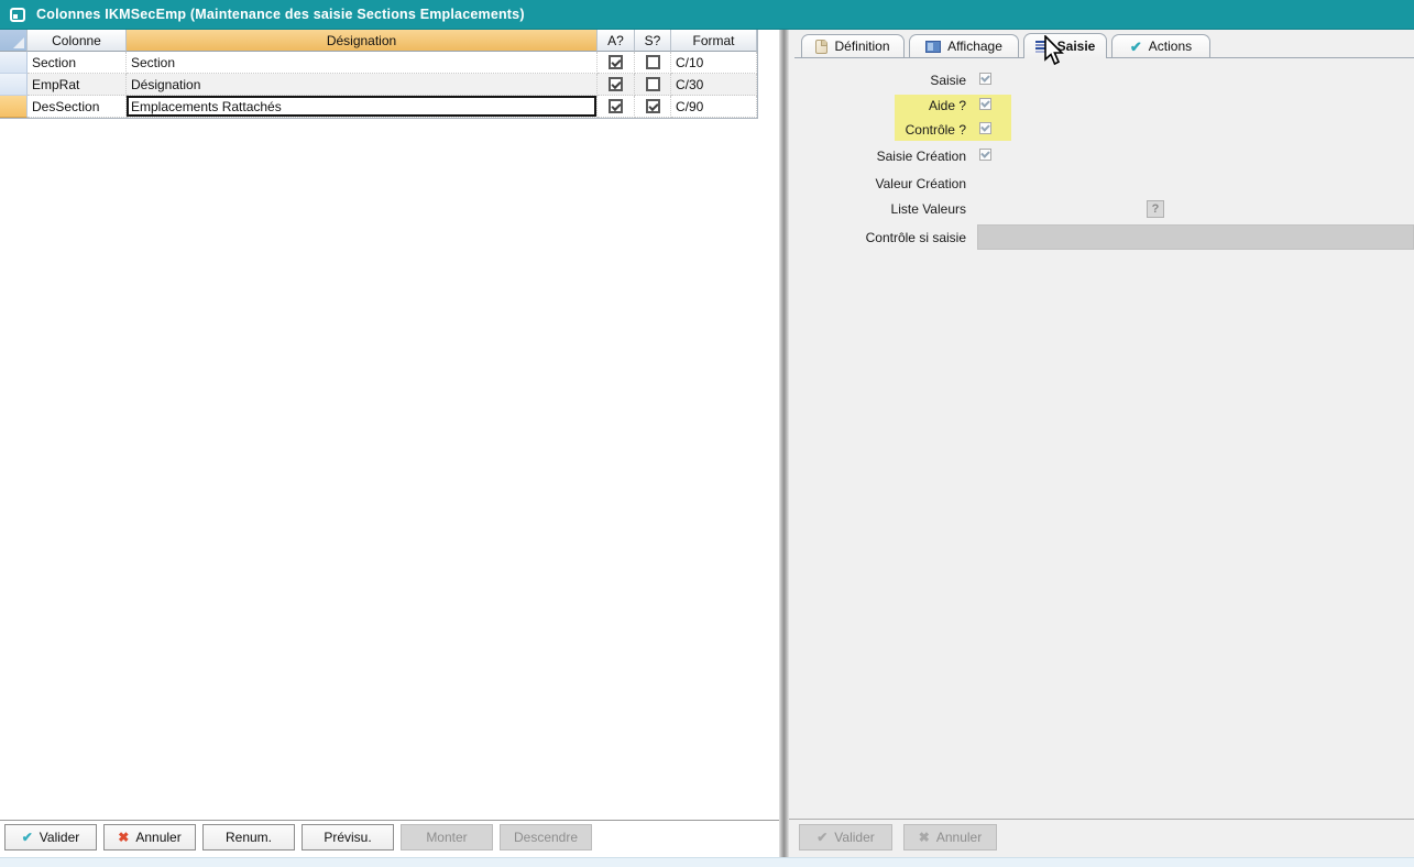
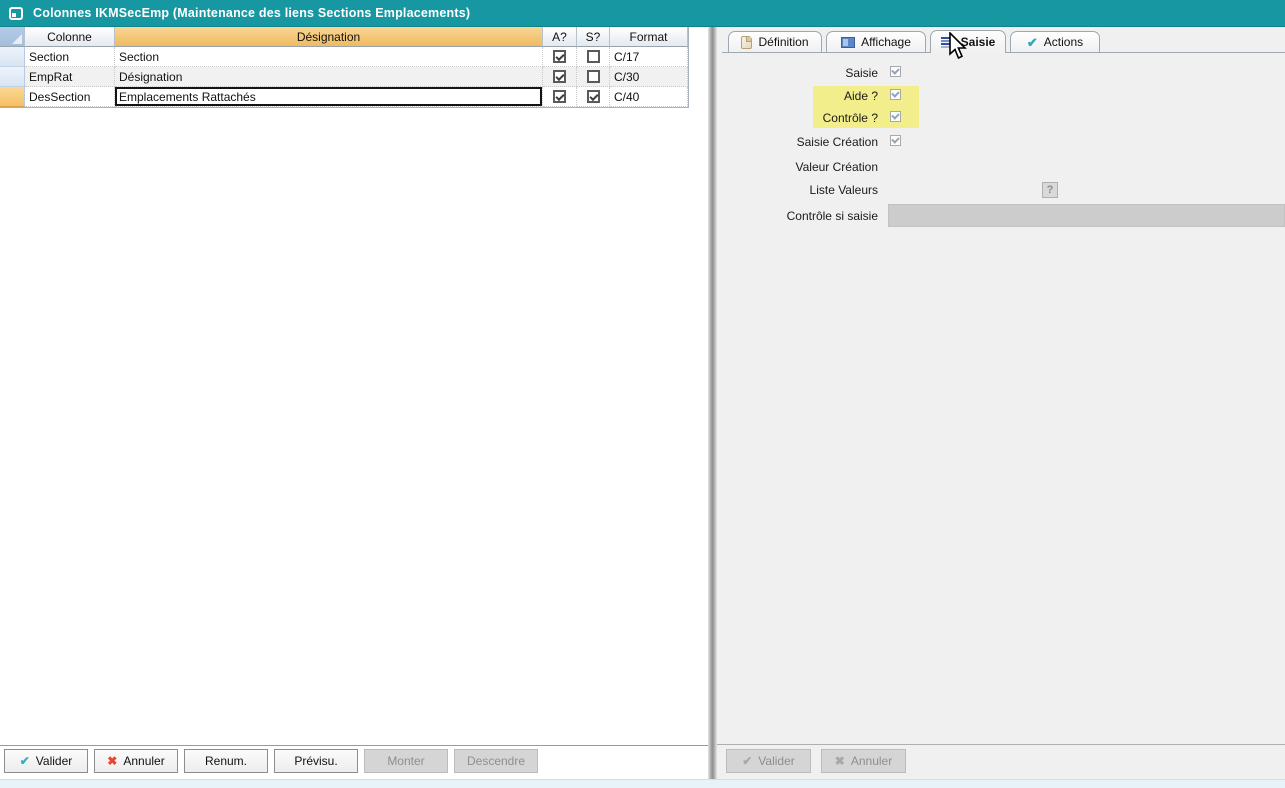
- Colonnes IKMSecEmp (Maintenance des saisie Sections Emplacements)
+ Colonnes IKMSecEmp (Maintenance des liens Sections Emplacements)
  Colonne
  Désignation
  A?
  S?
  Format
  Section
  Section
- C/10
+ C/17
  EmpRat
  Désignation
  C/30
  DesSection
  Emplacements Rattachés
- C/90
+ C/40
  Définition
  Affichage
  Saisie
  ✔
  Actions
  Saisie
  Aide ?
  Contrôle ?
  Saisie Création
  Valeur Création
  Liste Valeurs
  ?
  Contrôle si saisie
  ✔
  Valider
  ✖
  Annuler
  Renum.
  Prévisu.
  Monter
  Descendre
  ✔
  Valider
  ✖
  Annuler
